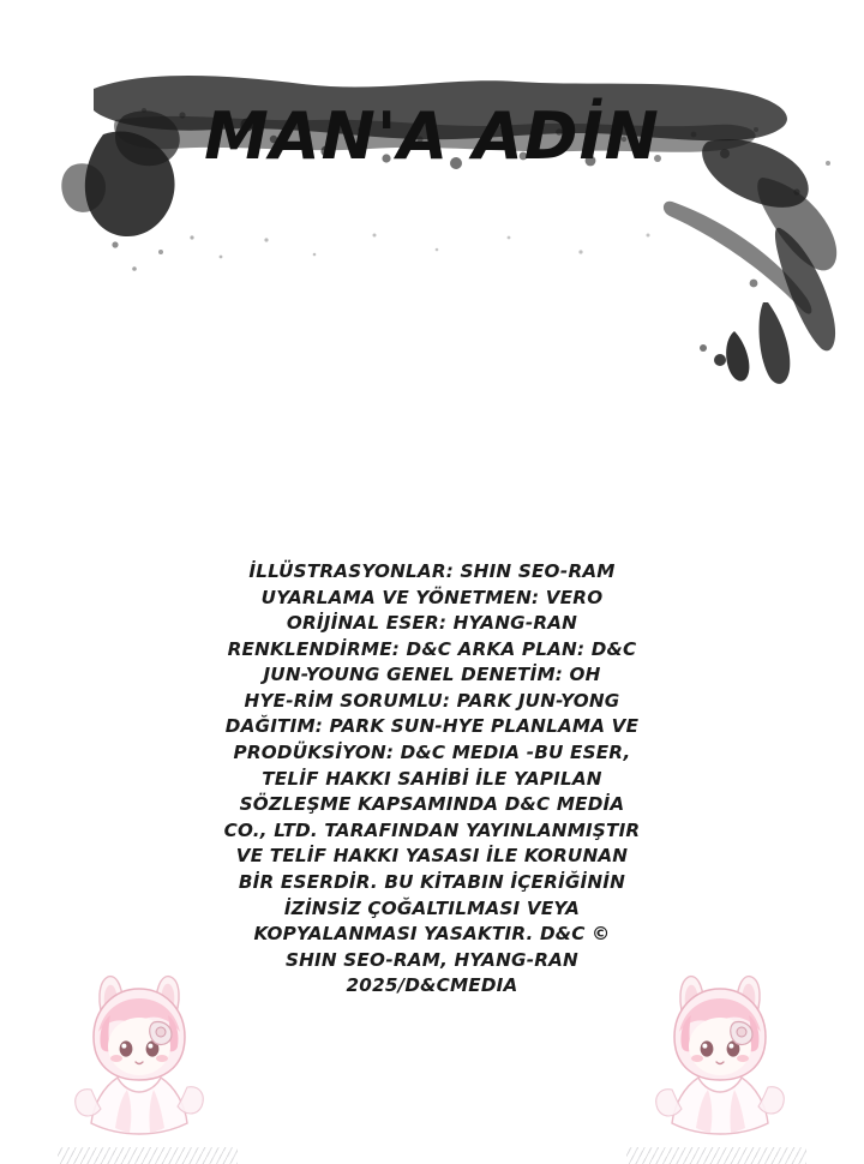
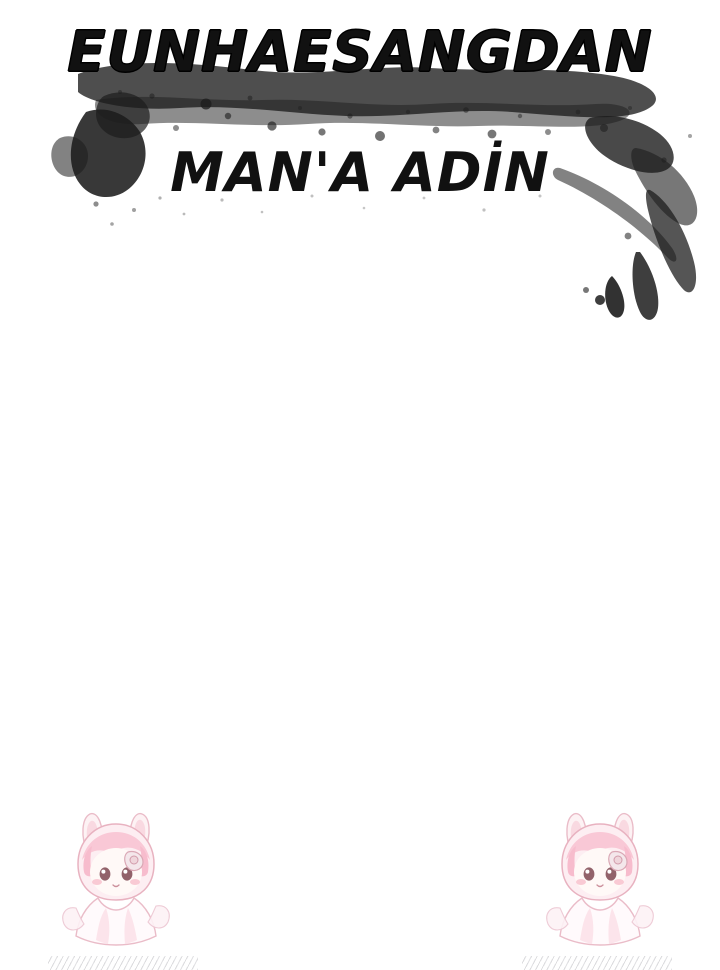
+ EUNHAESANGDAN
  MAN'A ADİN
- İLLÜSTRASYONLAR: SHIN SEO-RAM
- UYARLAMA VE YÖNETMEN: VERO
- ORİJİNAL ESER: HYANG-RAN
- RENKLENDİRME: D&C ARKA PLAN: D&C
- JUN-YOUNG GENEL DENETİM: OH
- HYE-RİM SORUMLU: PARK JUN-YONG
- DAĞITIM: PARK SUN-HYE PLANLAMA VE
- PRODÜKSİYON: D&C MEDIA -BU ESER,
- TELİF HAKKI SAHİBİ İLE YAPILAN
- SÖZLEŞME KAPSAMINDA D&C MEDİA
- CO., LTD. TARAFINDAN YAYINLANMIŞTIR
- VE TELİF HAKKI YASASI İLE KORUNAN
- BİR ESERDİR. BU KİTABIN İÇERİĞİNİN
- İZİNSİZ ÇOĞALTILMASI VEYA
- KOPYALANMASI YASAKTIR. D&C ©
- SHIN SEO-RAM, HYANG-RAN
- 2025/D&CMEDIA
